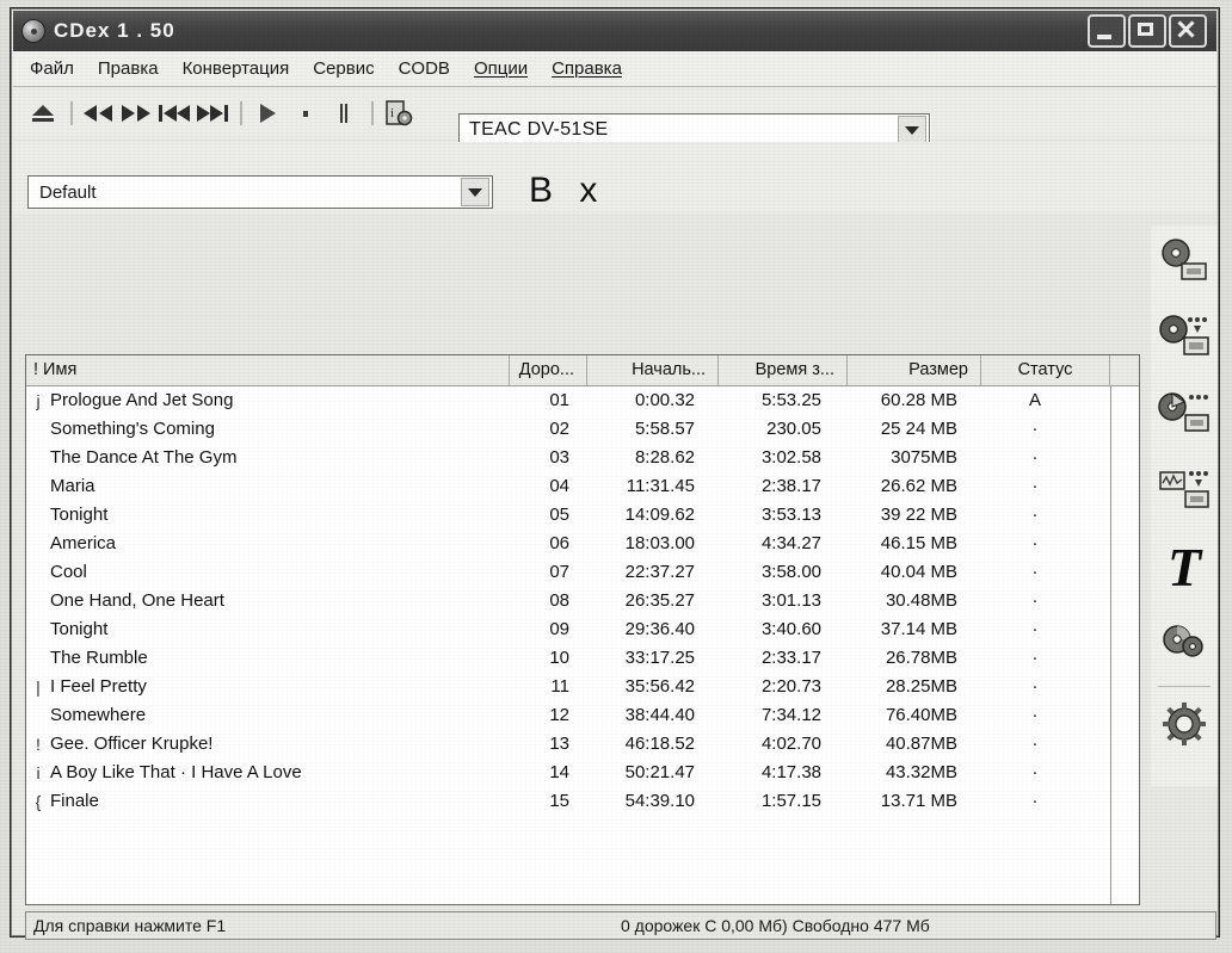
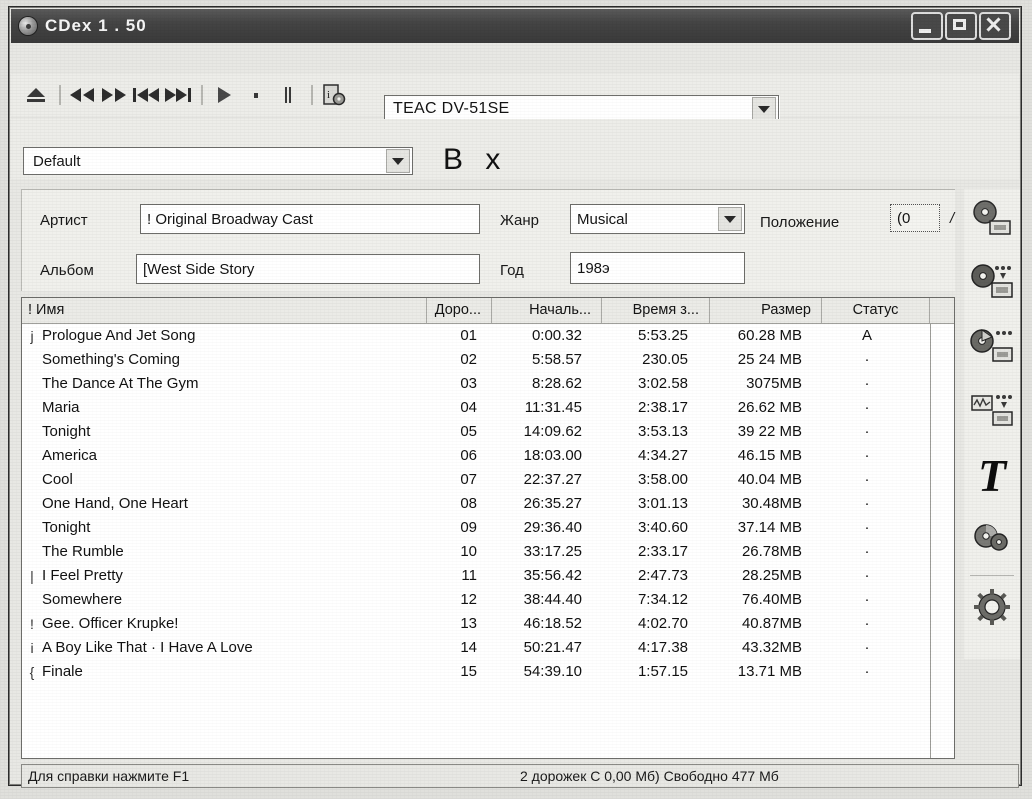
  CDex 1 . 50
- Файл
- Правка
- Конвертация
- Сервис
- CODB
- Опции
- Справка
  i
  TEAC DV-51SE
  Default
  B x
+ Артист
+ ! Original Broadway Cast
+ Альбом
+ [West Side Story
+ Жанр
+ Musical
+ Год
+ 198э
+ Положение
+ (0
+ /
  ! Имя
  Доро...
  Началь...
  Время з...
  Размер
  Статус
  j
  Prologue And Jet Song
  01
  0:00.32
  5:53.25
  60.28 MB
  A
  Something's Coming
  02
  5:58.57
  230.05
  25 24 MB
  ·
  The Dance At The Gym
  03
  8:28.62
  3:02.58
  3075MB
  ·
  Maria
  04
  11:31.45
  2:38.17
  26.62 MB
  ·
  Tonight
  05
  14:09.62
  3:53.13
  39 22 MB
  ·
  America
  06
  18:03.00
  4:34.27
  46.15 MB
  ·
  Cool
  07
  22:37.27
  3:58.00
  40.04 MB
  ·
  One Hand, One Heart
  08
  26:35.27
  3:01.13
  30.48MB
  ·
  Tonight
  09
  29:36.40
  3:40.60
  37.14 MB
  ·
  The Rumble
  10
  33:17.25
  2:33.17
  26.78MB
  ·
  |
  I Feel Pretty
  11
  35:56.42
- 2:20.73
+ 2:47.73
  28.25MB
  ·
  Somewhere
  12
  38:44.40
  7:34.12
  76.40MB
  ·
  !
  Gee. Officer Krupke!
  13
  46:18.52
  4:02.70
  40.87MB
  ·
  i
  A Boy Like That · I Have A Love
  14
  50:21.47
  4:17.38
  43.32MB
  ·
  {
  Finale
  15
  54:39.10
  1:57.15
  13.71 MB
  ·
  T
  Для справки нажмите F1
- 0 дорожек С 0,00 Мб) Свободно 477 Мб
+ 2 дорожек С 0,00 Мб) Свободно 477 Мб
